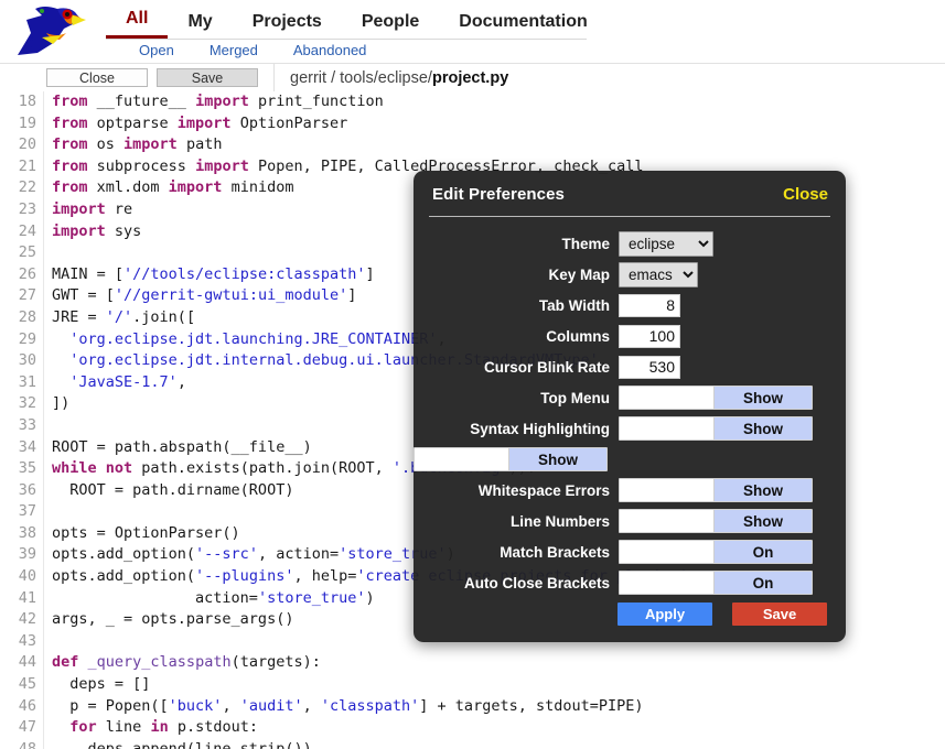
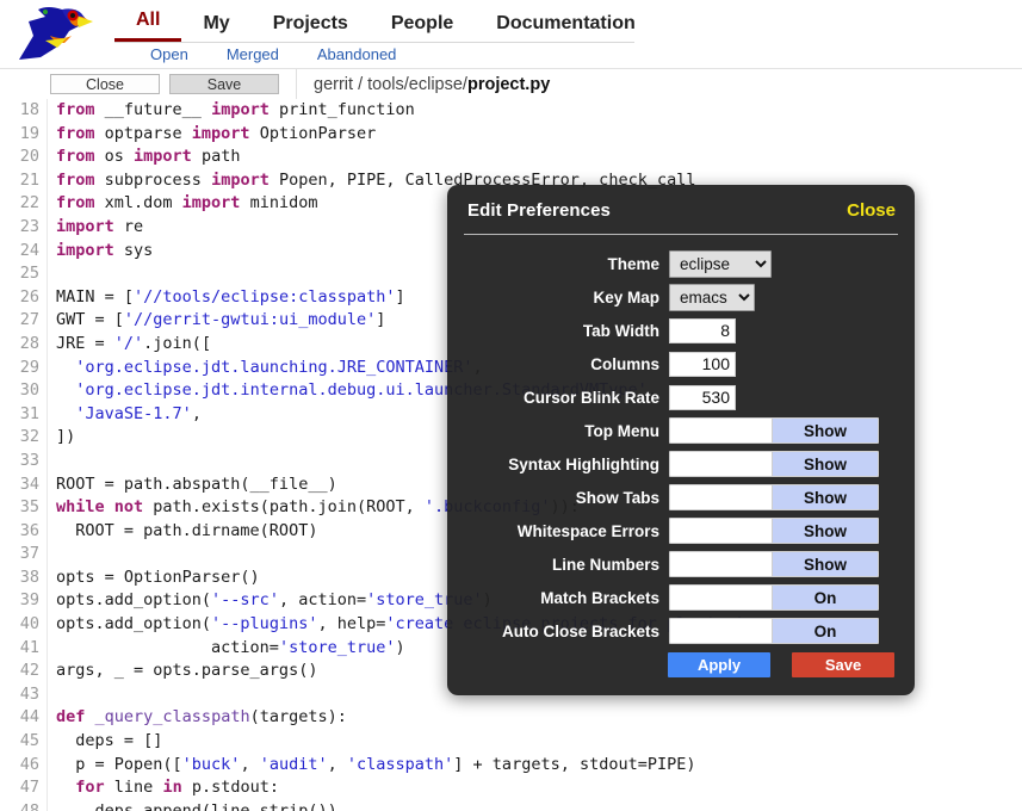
  All
  My
  Projects
  People
  Documentation
  Open
  Merged
  Abandoned
  Close
  Save
  gerrit / tools/eclipse/project.py
  18	from __future__ import print_function
  19	from optparse import OptionParser
  20	from os import path
  21	from subprocess import Popen, PIPE, CalledProcessError, check_call
  22	from xml.dom import minidom
  23	import re
  24	import sys
  25
  26	MAIN = ['//tools/eclipse:classpath']
  27	GWT = ['//gerrit-gwtui:ui_module']
  28	JRE = '/'.join([
  29	'org.eclipse.jdt.launching.JRE_CONTAIN
  31	'JavaSE-1.7',
  32	])
  33
  34	ROOT = path.abspath(__file__)
  35	while not path.exists(path.join(ROOT, '.
  36	ROOT = path.dirname(ROOT)
  37
  38	opts = OptionParser()
  39	opts.add_option('--src', action='store_t
  41	action='store_true')
  42	args, _ = opts.parse_args()
  43
  44	def _query_classpath(targets):
  45	deps = []
  46	p = Popen(['buck', 'audit', 'classpath'] + targets, stdout=PIPE)
  47	for line in p.stdout:
  Edit Preferences
  Close
  Theme
  eclipse
  Key Map
  emacs
  Tab Width
  8
  Columns
  100
  Cursor Blink Rate
  530
  Top Menu
  Show
  Syntax Highlighting
  Show
+ Show Tabs
  Show
  Whitespace Errors
  Show
  Line Numbers
  Show
  Match Brackets
  On
  Auto Close Brackets
  On
  Apply
  Save
